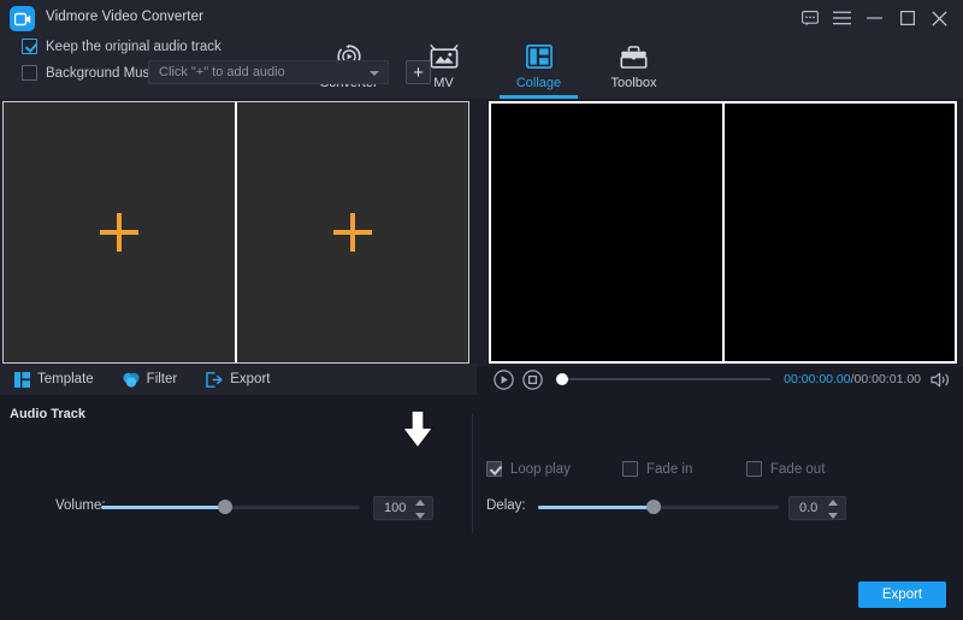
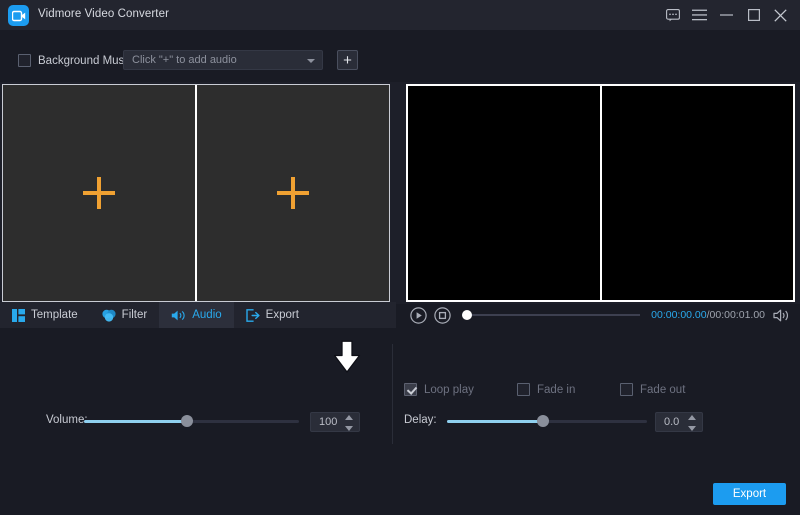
  Vidmore Video Converter
- MV
- Collage
- Toolbox
  00:00:00.00/00:00:01.00
  Template
  Filter
+ Audio
  Export
- Audio Track
- Keep the original audio track
  Background Mus
  Click "+" to add audio
  +
  Volume
  100
  Loop play
  Fade in
  Fade out
  Delay:
  0.0
  Export
